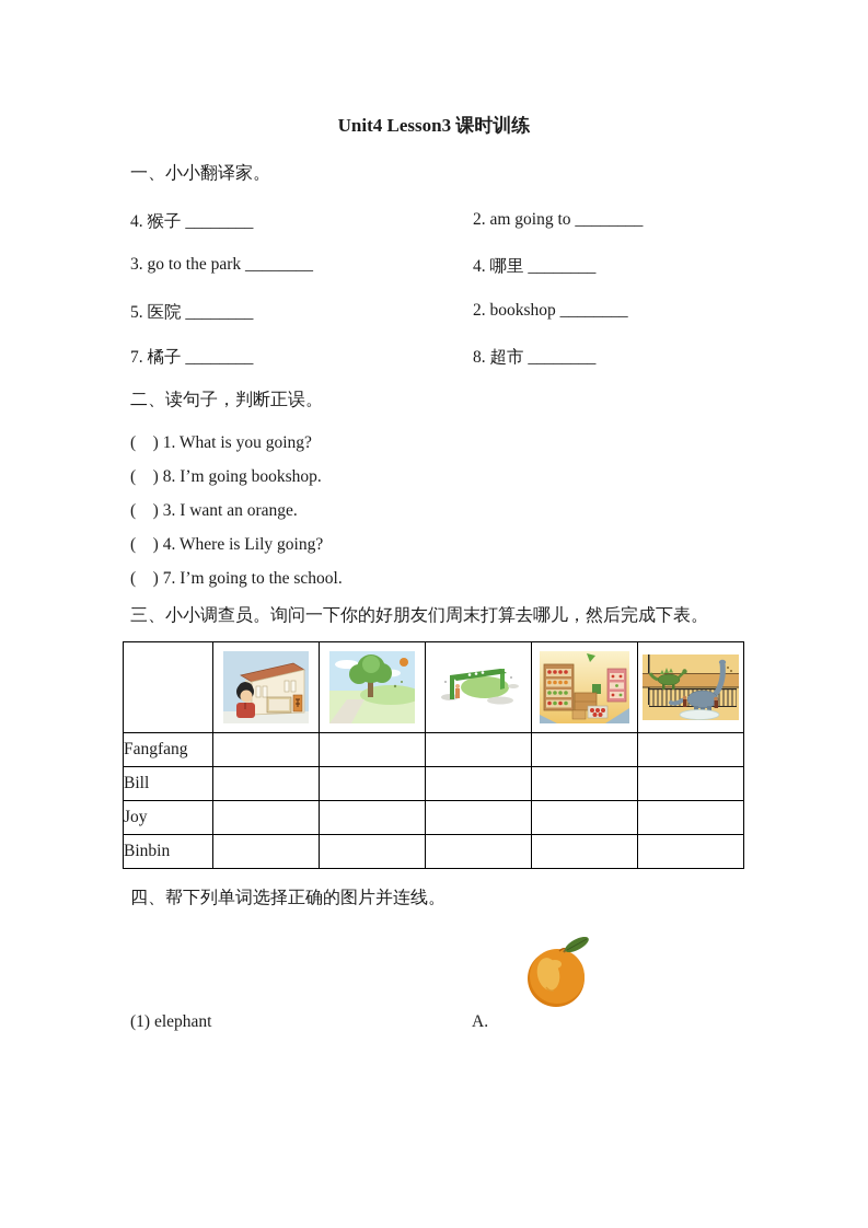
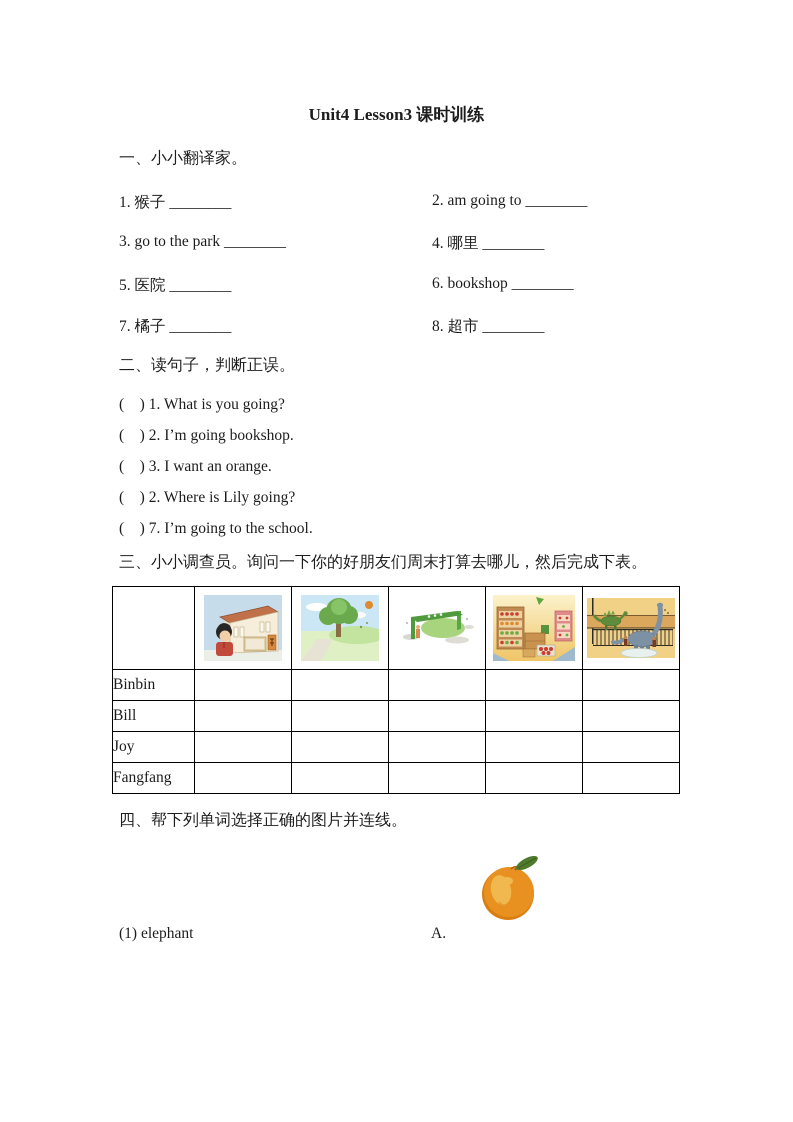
  Unit4 Lesson3 课时训练
  一、小小翻译家。
- 4. 猴子 ________
+ 1. 猴子 ________
  2. am going to ________
  3. go to the park ________
  4. 哪里 ________
  5. 医院 ________
- 2. bookshop ________
+ 6. bookshop ________
  7. 橘子 ________
  8. 超市 ________
  二、读句子，判断正误。
  ( ) 1. What is you going?
- ( ) 8. I’m going bookshop.
+ ( ) 2. I’m going bookshop.
  ( ) 3. I want an orange.
- ( ) 4. Where is Lily going?
+ ( ) 2. Where is Lily going?
  ( ) 7. I’m going to the school.
  三、小小调查员。询问一下你的好朋友们周末打算去哪儿，然后完成下表。
- Fangfang
+ Binbin
  Bill
  Joy
- Binbin
+ Fangfang
  四、帮下列单词选择正确的图片并连线。
  (1) elephant
  A.
